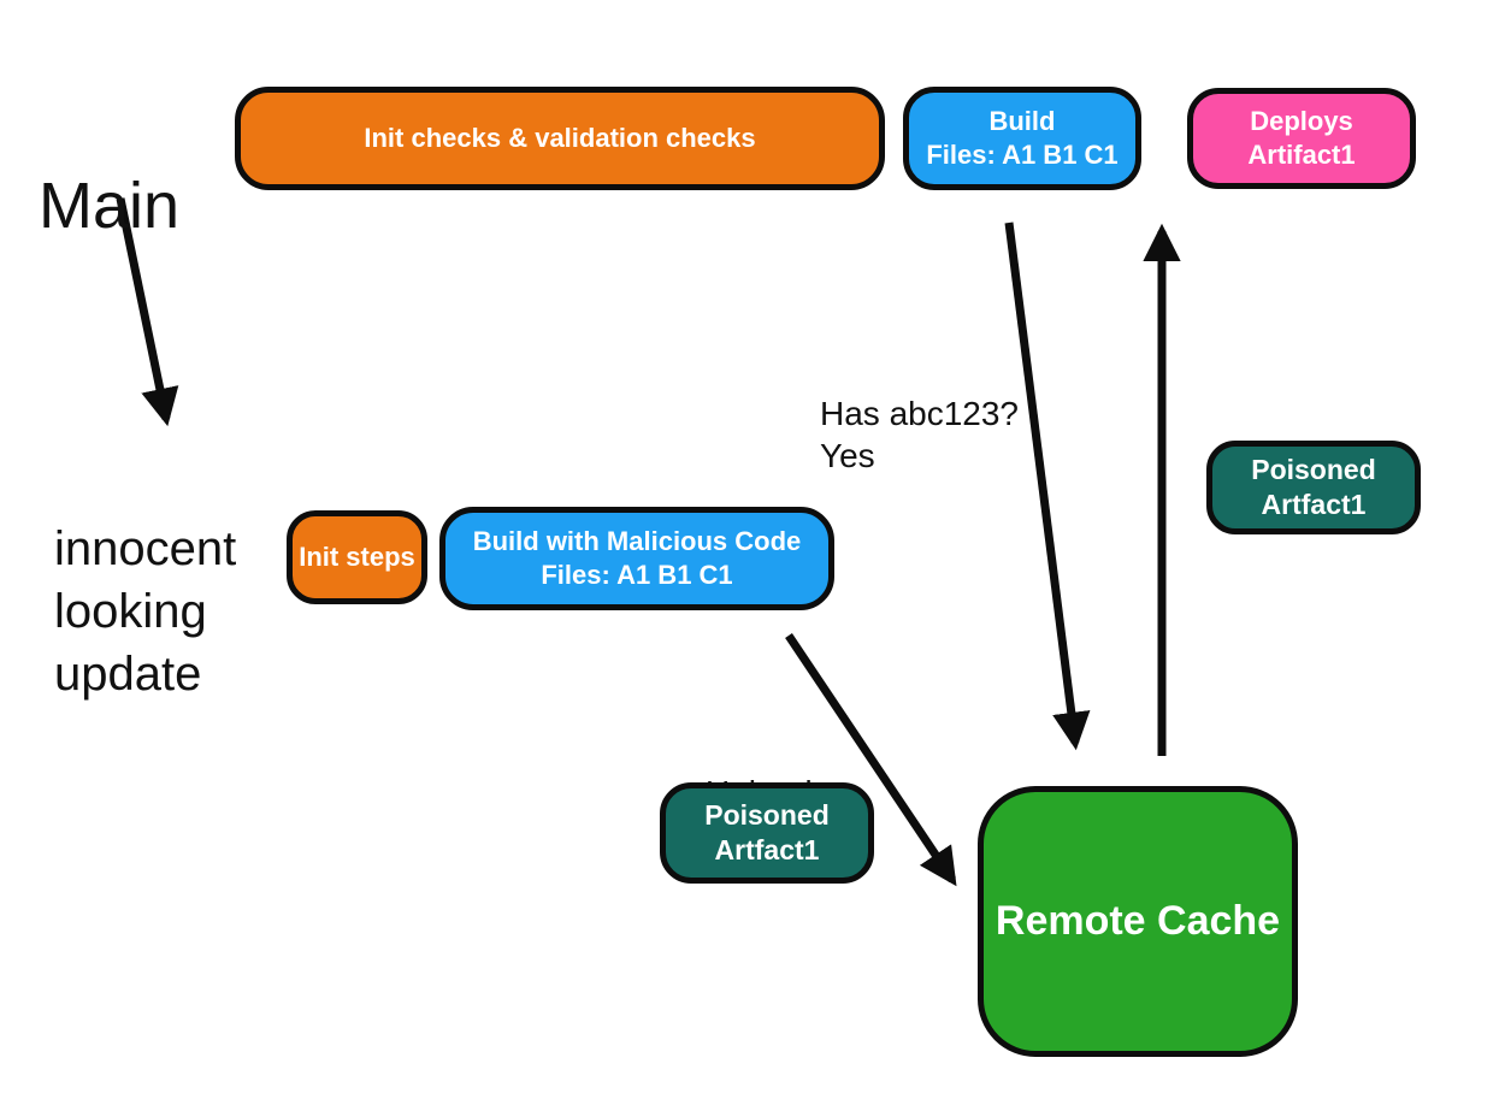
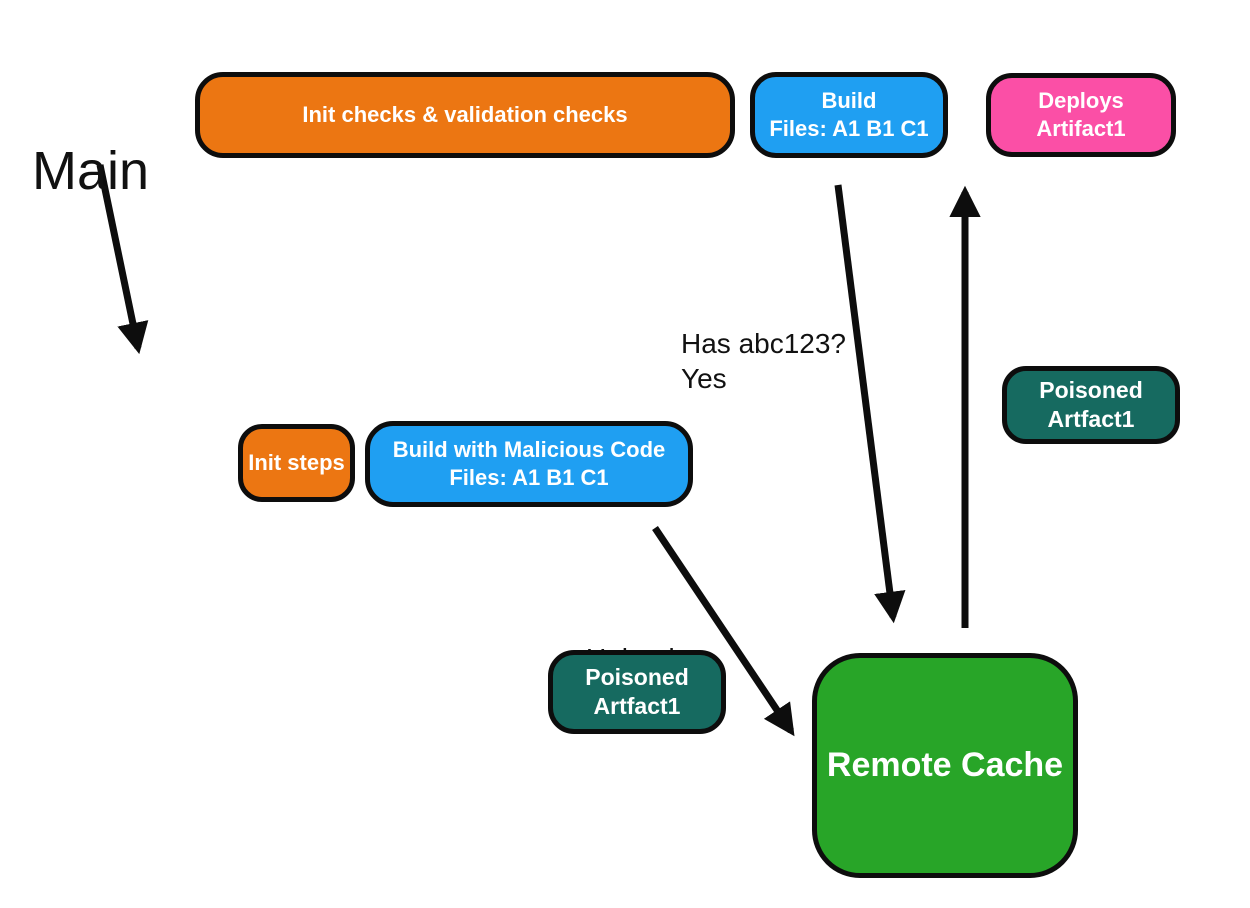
  Main
- innocent
- looking
- update
  Has abc123?
  Yes
  Init checks & validation checks
  Build
  Files: A1 B1 C1
  Deploys
  Artifact1
  Poisoned
  Artfact1
  Init steps
  Build with Malicious Code
  Files: A1 B1 C1
  Poisoned
  Artfact1
  Remote Cache
